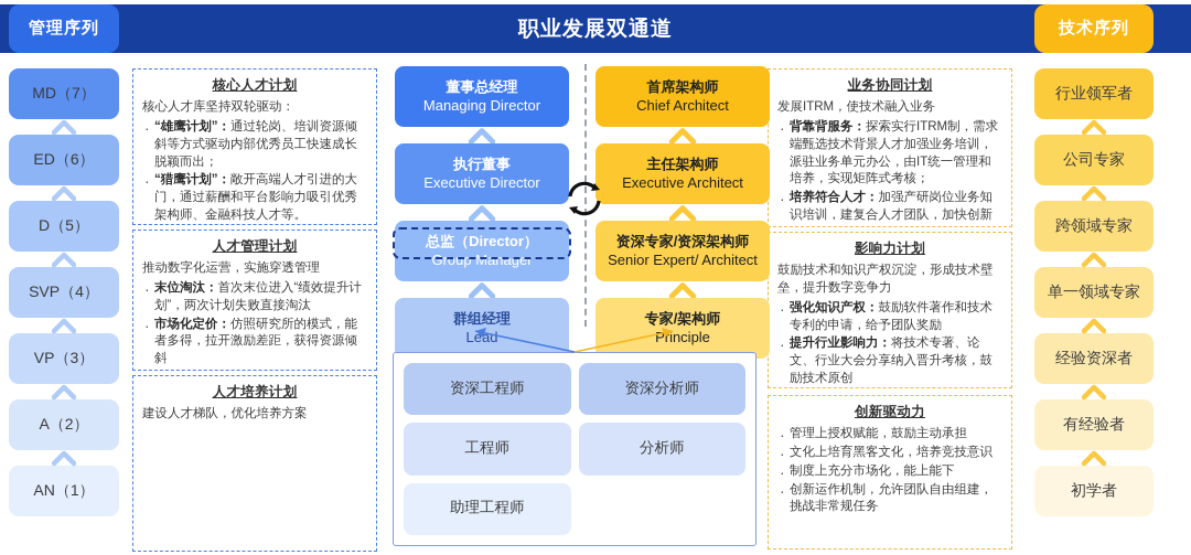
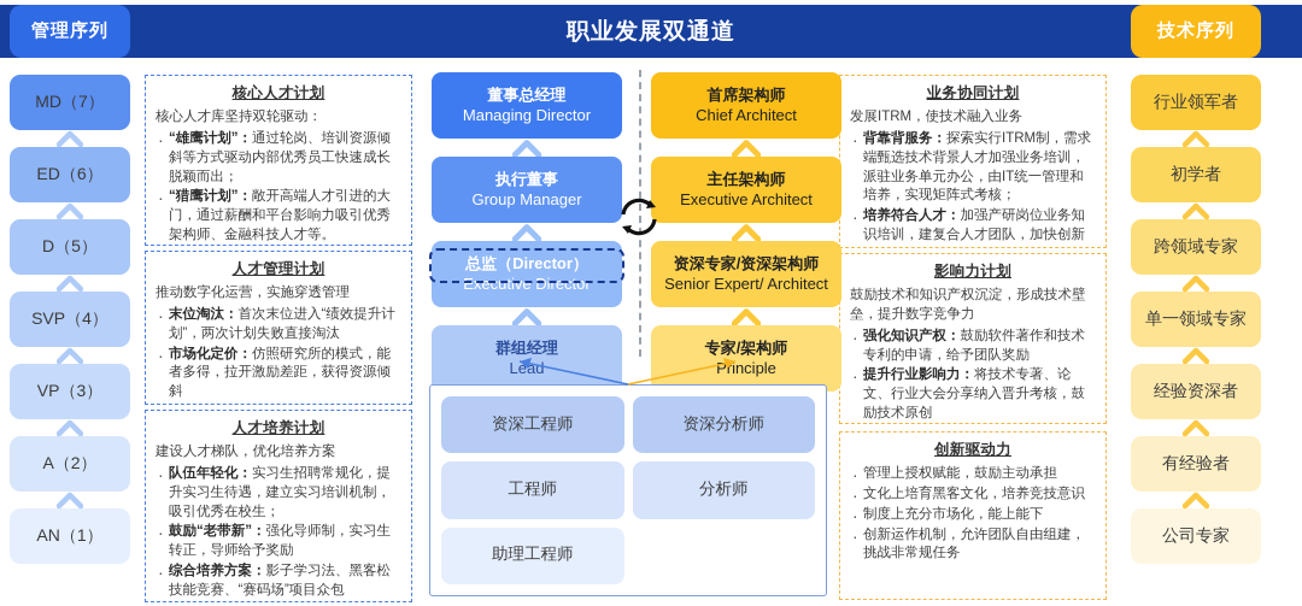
  职业发展双通道
  管理序列
  技术序列
  MD（7）
  ED（6）
  D（5）
  SVP（4）
  VP（3）
  A（2）
  AN（1）
  行业领军者
- 公司专家
+ 初学者
  跨领域专家
  单一领域专家
  经验资深者
  有经验者
- 初学者
+ 公司专家
  核心人才计划
  核心人才库坚持双轮驱动：
  “雄鹰计划”：通过轮岗、培训资源倾斜等方式驱动内部优秀员工快速成长脱颖而出；
  “猎鹰计划”：敞开高端人才引进的大门，通过薪酬和平台影响力吸引优秀架构师、金融科技人才等。
  人才管理计划
  推动数字化运营，实施穿透管理
  末位淘汰：首次末位进入“绩效提升计划”，两次计划失败直接淘汰
  市场化定价：仿照研究所的模式，能者多得，拉开激励差距，获得资源倾斜
  人才培养计划
  建设人才梯队，优化培养方案
+ 队伍年轻化：实习生招聘常规化，提升实习生待遇，建立实习培训机制，吸引优秀在校生；
+ 鼓励“老带新”：强化导师制，实习生转正，导师给予奖励
+ 综合培养方案：影子学习法、黑客松技能竞赛、“赛码场”项目众包
  业务协同计划
  发展ITRM，使技术融入业务
  背靠背服务：探索实行ITRM制，需求端甄选技术背景人才加强业务培训，派驻业务单元办公，由IT统一管理和培养，实现矩阵式考核；
  培养符合人才：加强产研岗位业务知识培训，建复合人才团队，加快创新
  影响力计划
  鼓励技术和知识产权沉淀，形成技术壁垒，提升数字竞争力
  强化知识产权：鼓励软件著作和技术专利的申请，给予团队奖励
  提升行业影响力：将技术专著、论文、行业大会分享纳入晋升考核，鼓励技术原创
  创新驱动力
  管理上授权赋能，鼓励主动承担
  文化上培育黑客文化，培养竞技意识
  制度上充分市场化，能上能下
  创新运作机制，允许团队自由组建，挑战非常规任务
  董事总经理
  Managing Director
  执行董事
- Executive Director
+ Group Manager
  总监（Director）
- Group Manager
+ Executive Director
  群组经理
  Lead
  首席架构师
  Chief Architect
  主任架构师
  Executive Architect
  资深专家/资深架构师
  Senior Expert/ Architect
  专家/架构师
  Principle
  资深工程师
  资深分析师
  工程师
  分析师
  助理工程师
